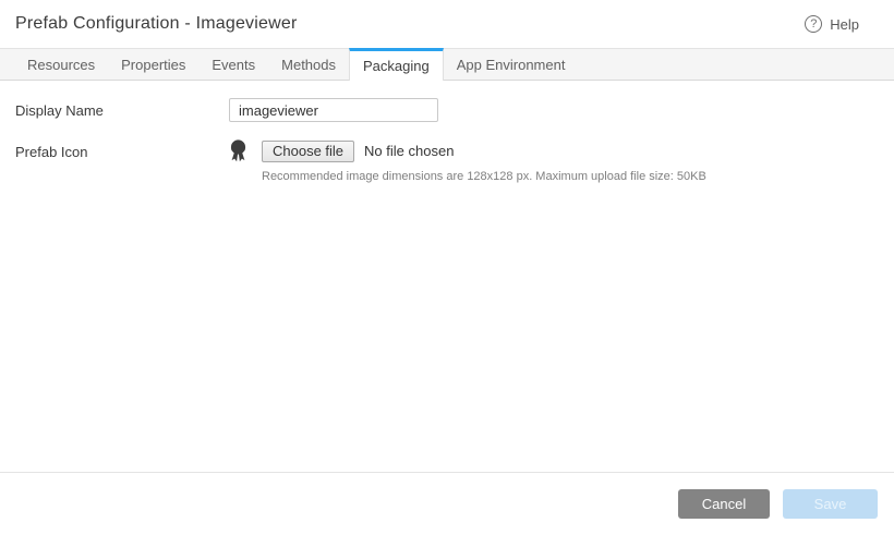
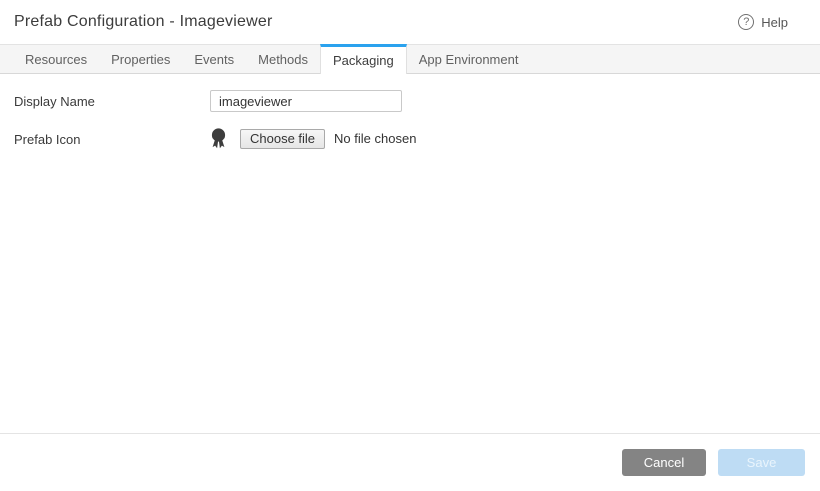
  Prefab Configuration - Imageviewer
  ?
  Help
  Resources
  Properties
  Events
  Methods
  Packaging
  App Environment
  Display Name
  imageviewer
  Prefab Icon
  Choose file
  No file chosen
- Recommended image dimensions are 128x128 px. Maximum upload file size: 50KB
  Cancel
  Save
